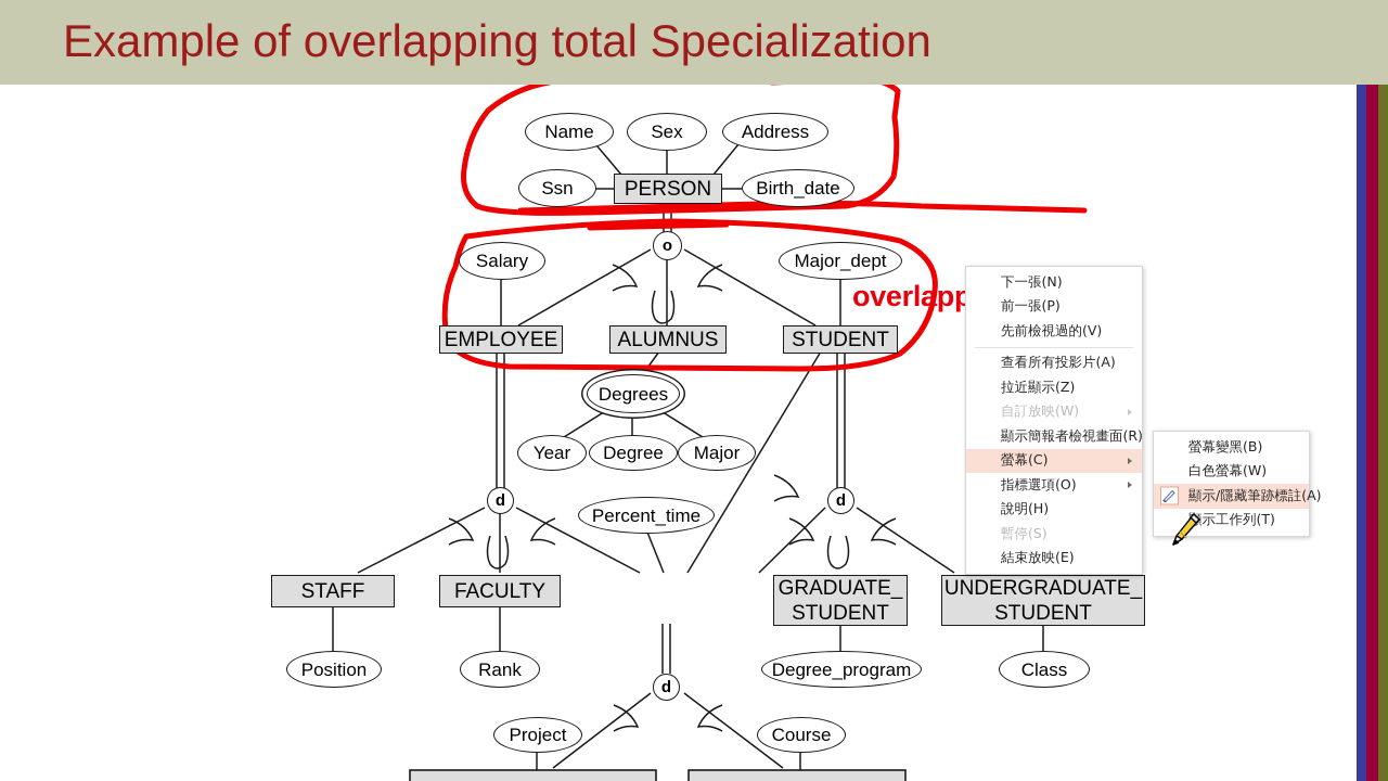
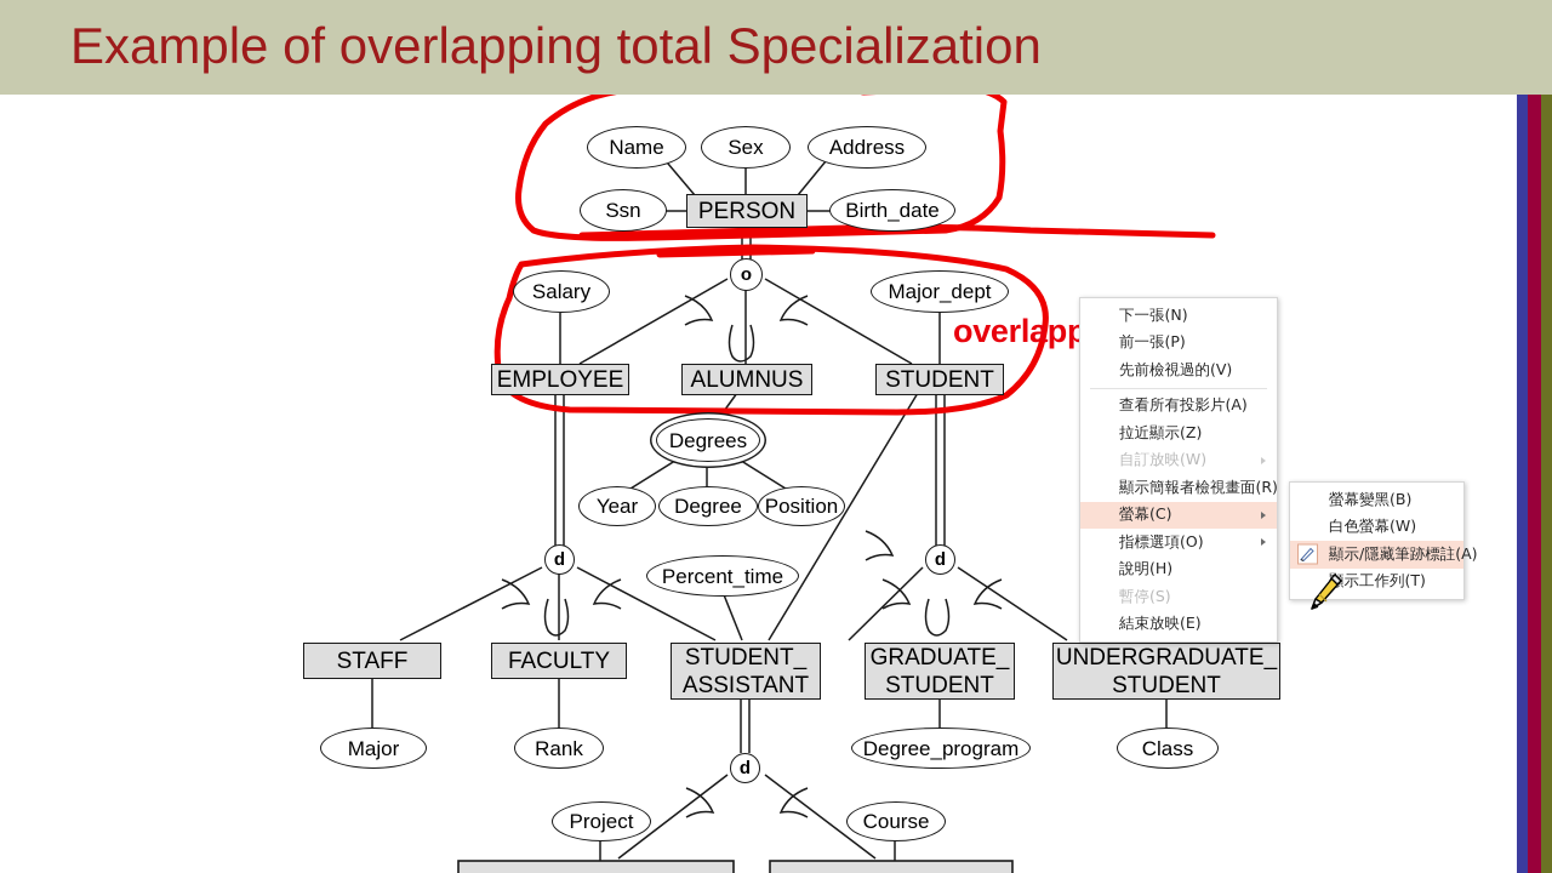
  Example of overlapping total Specialization
  PERSON
  EMPLOYEE
  ALUMNUS
  STUDENT
  STAFF
  FACULTY
+ STUDENT_
+ ASSISTANT
  GRADUATE_
  STUDENT
  UNDERGRADUATE_
  STUDENT
  Name
  Sex
  Address
  Ssn
  Birth_date
  Salary
  Major_dept
  Degrees
  Year
  Degree
- Major
+ Position
  Percent_time
- Position
+ Major
  Rank
  Degree_program
  Class
  Project
  Course
  o
  d
  d
  d
  下一張(N)
  前一張(P)
  先前檢視過的(V)
  查看所有投影片(A)
  拉近顯示(Z)
  自訂放映(W)
  顯示簡報者檢視畫面(R)
  螢幕(C)
  指標選項(O)
  說明(H)
  暫停(S)
  結束放映(E)
  螢幕變黑(B)
  白色螢幕(W)
  顯示/隱藏筆跡標註(A)
  示工作列(T)
